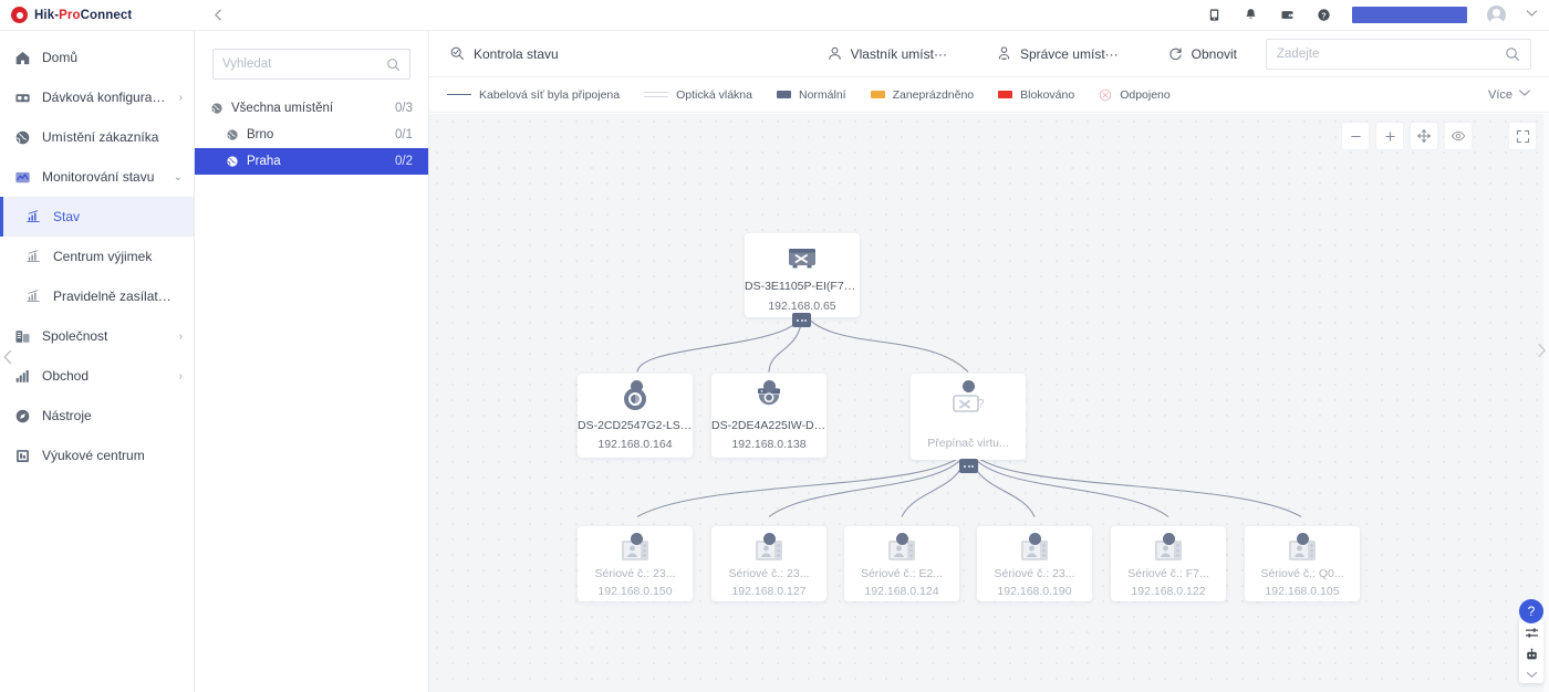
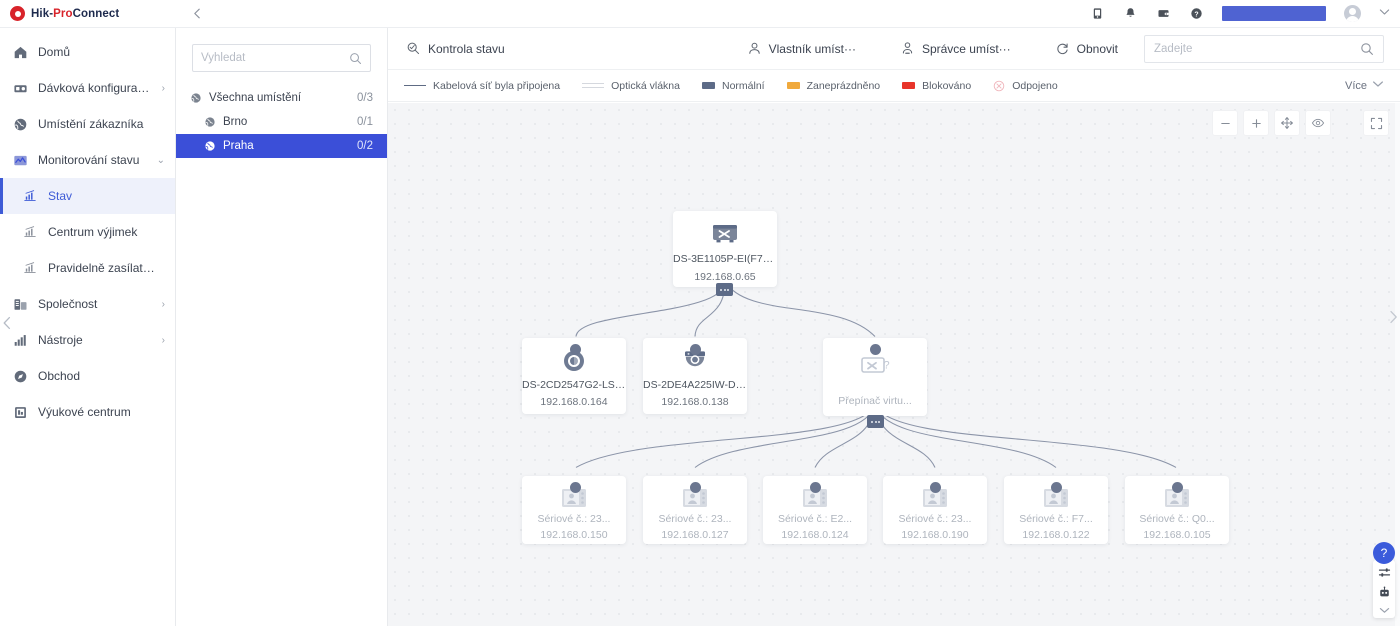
  Hik-ProConnect
  Domů
  Dávková konfigurace
  ›
  Umístění zákazníka
  Monitorování stavu
  ⌄
  Stav
  Centrum výjimek
  Pravidelně zasílat z
  Společnost
  ›
- Obchod
+ Nástroje
  ›
- Nástroje
+ Obchod
  Výukové centrum
  Vyhledat
  Všechna umístění
  0/3
  Brno
  0/1
  Praha
  0/2
  Kontrola stavu
  Vlastník umíst···
  Správce umíst···
  Obnovit
  Zadejte
  Kabelová síť byla připojena
  Optická vlákna
  Normální
  Zaneprázdněno
  Blokováno
  Odpojeno
  Více
  DS-3E1105P-EI(F74...
  192.168.0.65
  DS-2CD2547G2-LS(G
  192.168.0.164
  DS-2DE4A225IW-DE(
  192.168.0.138
  ?
  Přepínač virtu...
  Sériové č.: 23...
  192.168.0.150
  Sériové č.: 23...
  192.168.0.127
  Sériové č.: E2...
  192.168.0.124
  Sériové č.: 23...
  192.168.0.190
  Sériové č.: F7...
  192.168.0.122
  Sériové č.: Q0...
  192.168.0.105
  ?
